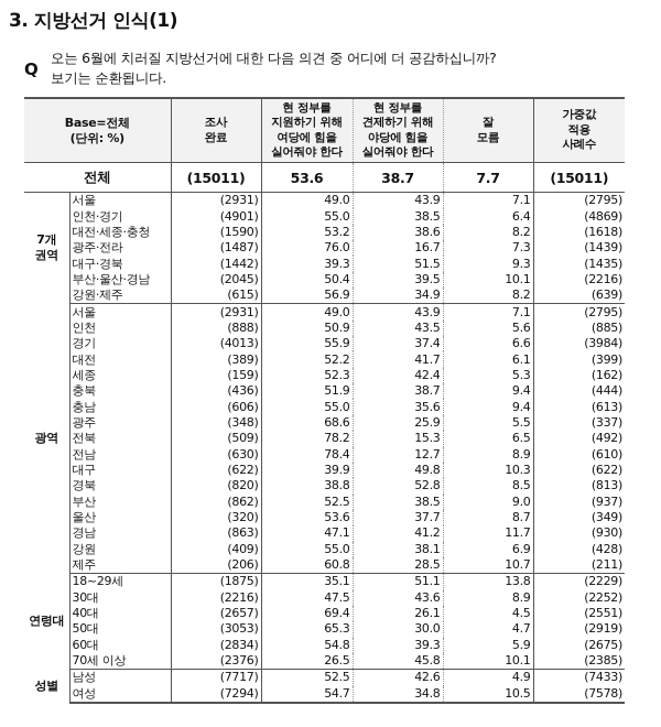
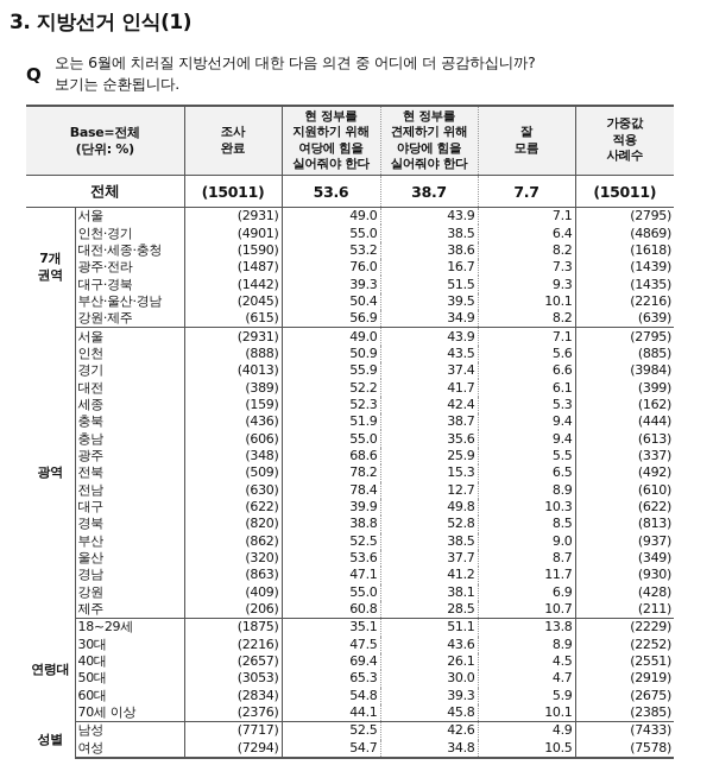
  3. 지방선거 인식(1)
  Q
  오는 6월에 치러질 지방선거에 대한 다음 의견 중 어디에 더 공감하십니까?
  보기는 순환됩니다.
  Base=전체 (단위: %)	조사 완료	현 정부를 지원하기 위해 여당에 힘을 실어줘야 한다	현 정부를 견제하기 위해 야당에 힘을 실어줘야 한다	잘 모름	가중값 적용 사례수
  전체	(15011)	53.6	38.7	7.7	(15011)
  7개권역	서울	(2931)	49.0	43.9	7.1	(2795)
  인천·경기	(4901)	55.0	38.5	6.4	(4869)
  대전·세종·충청	(1590)	53.2	38.6	8.2	(1618)
  광주·전라	(1487)	76.0	16.7	7.3	(1439)
  대구·경북	(1442)	39.3	51.5	9.3	(1435)
  부산·울산·경남	(2045)	50.4	39.5	10.1	(2216)
  강원·제주	(615)	56.9	34.9	8.2	(639)
  광역	서울	(2931)	49.0	43.9	7.1	(2795)
  인천	(888)	50.9	43.5	5.6	(885)
  경기	(4013)	55.9	37.4	6.6	(3984)
  대전	(389)	52.2	41.7	6.1	(399)
  세종	(159)	52.3	42.4	5.3	(162)
  충북	(436)	51.9	38.7	9.4	(444)
  충남	(606)	55.0	35.6	9.4	(613)
  광주	(348)	68.6	25.9	5.5	(337)
  전북	(509)	78.2	15.3	6.5	(492)
  전남	(630)	78.4	12.7	8.9	(610)
  대구	(622)	39.9	49.8	10.3	(622)
  경북	(820)	38.8	52.8	8.5	(813)
  부산	(862)	52.5	38.5	9.0	(937)
  울산	(320)	53.6	37.7	8.7	(349)
  경남	(863)	47.1	41.2	11.7	(930)
  강원	(409)	55.0	38.1	6.9	(428)
  제주	(206)	60.8	28.5	10.7	(211)
  연령대	18~29세	(1875)	35.1	51.1	13.8	(2229)
  30대	(2216)	47.5	43.6	8.9	(2252)
  40대	(2657)	69.4	26.1	4.5	(2551)
  50대	(3053)	65.3	30.0	4.7	(2919)
  60대	(2834)	54.8	39.3	5.9	(2675)
- 70세 이상	(2376)	26.5	45.8	10.1	(2385)
+ 70세 이상	(2376)	44.1	45.8	10.1	(2385)
  성별	남성	(7717)	52.5	42.6	4.9	(7433)
  여성	(7294)	54.7	34.8	10.5	(7578)
